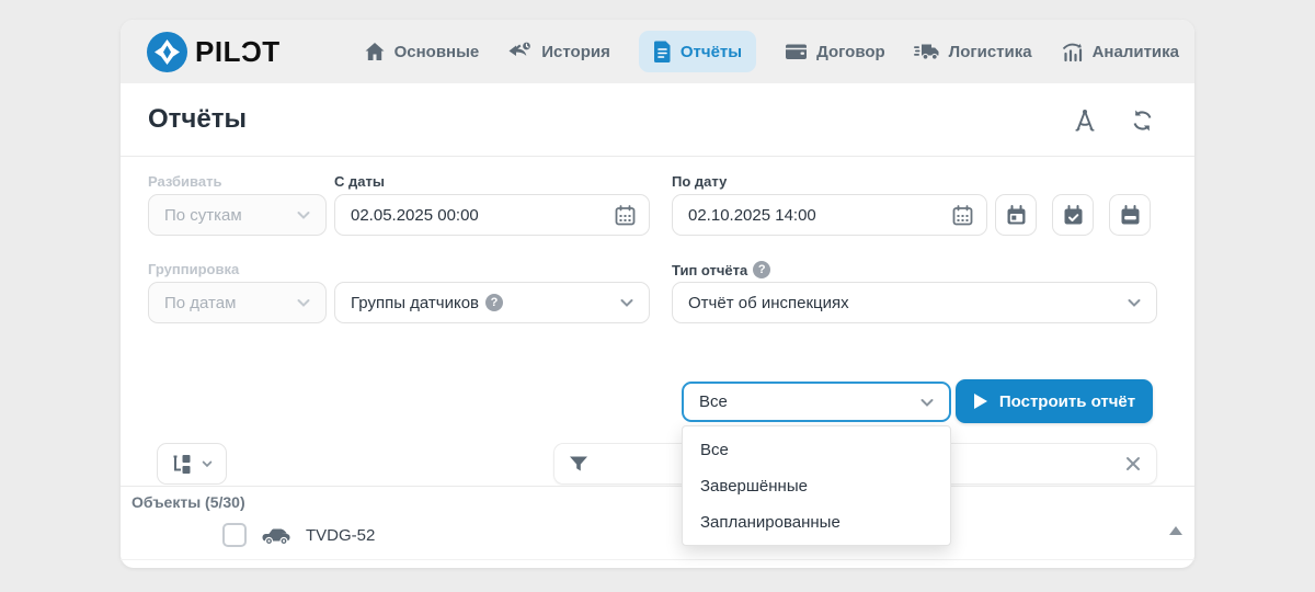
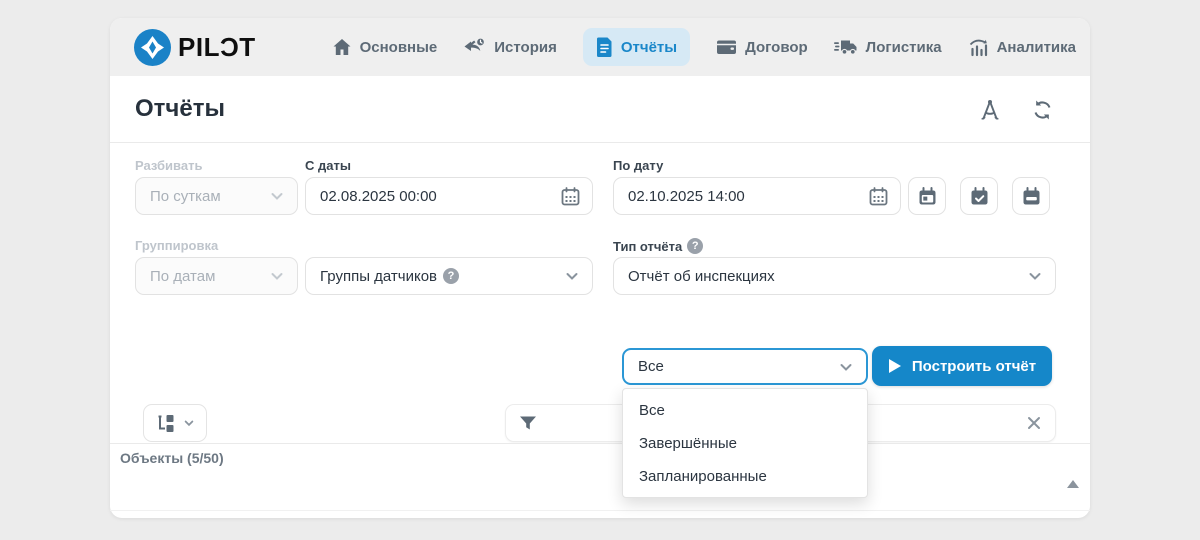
  PILƆT
  Основные
  История
  Отчёты
  Договор
  Логистика
  Аналитика
  Отчёты
  Разбивать
  По суткам
  С даты
- 02.05.2025 00:00
+ 02.08.2025 00:00
  По дату
  02.10.2025 14:00
  Группировка
  По датам
  Группы датчиков
  ?
  Тип отчёта
  ?
  Отчёт об инспекциях
  Все
  Построить отчёт
- Объекты (5/30)
+ Объекты (5/50)
- TVDG-52
  Все
  Завершённые
  Запланированные
